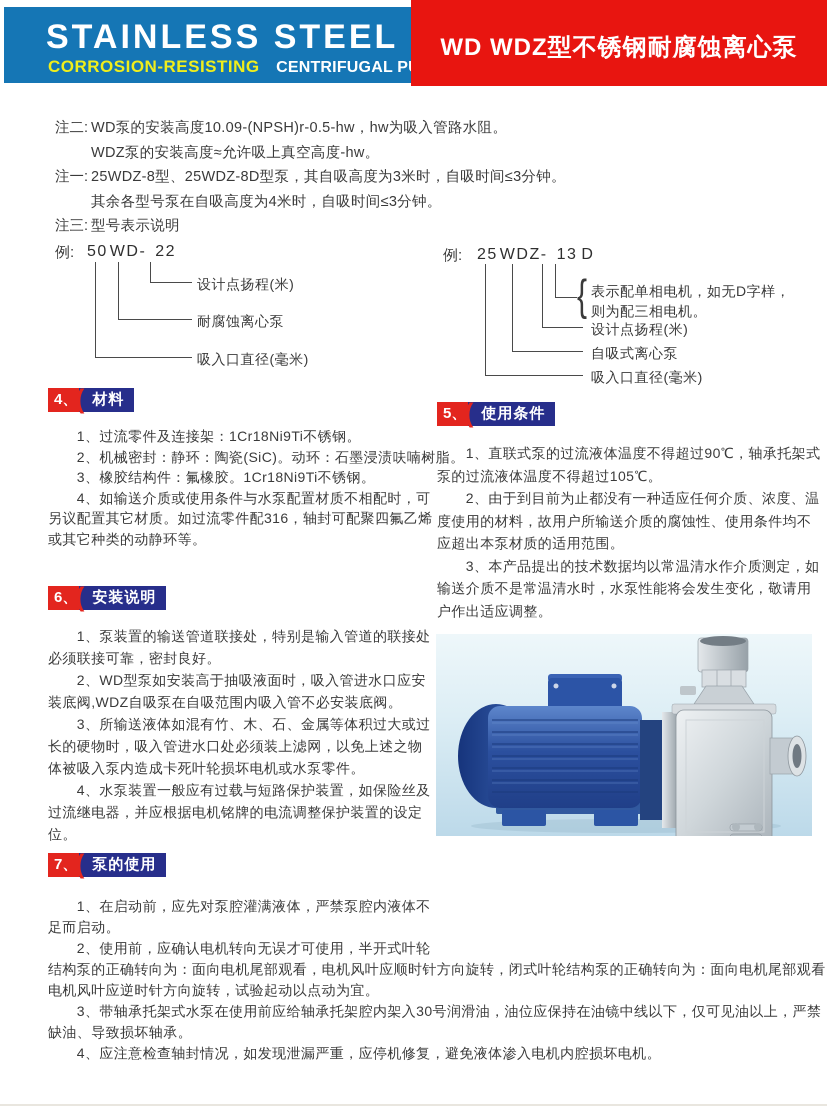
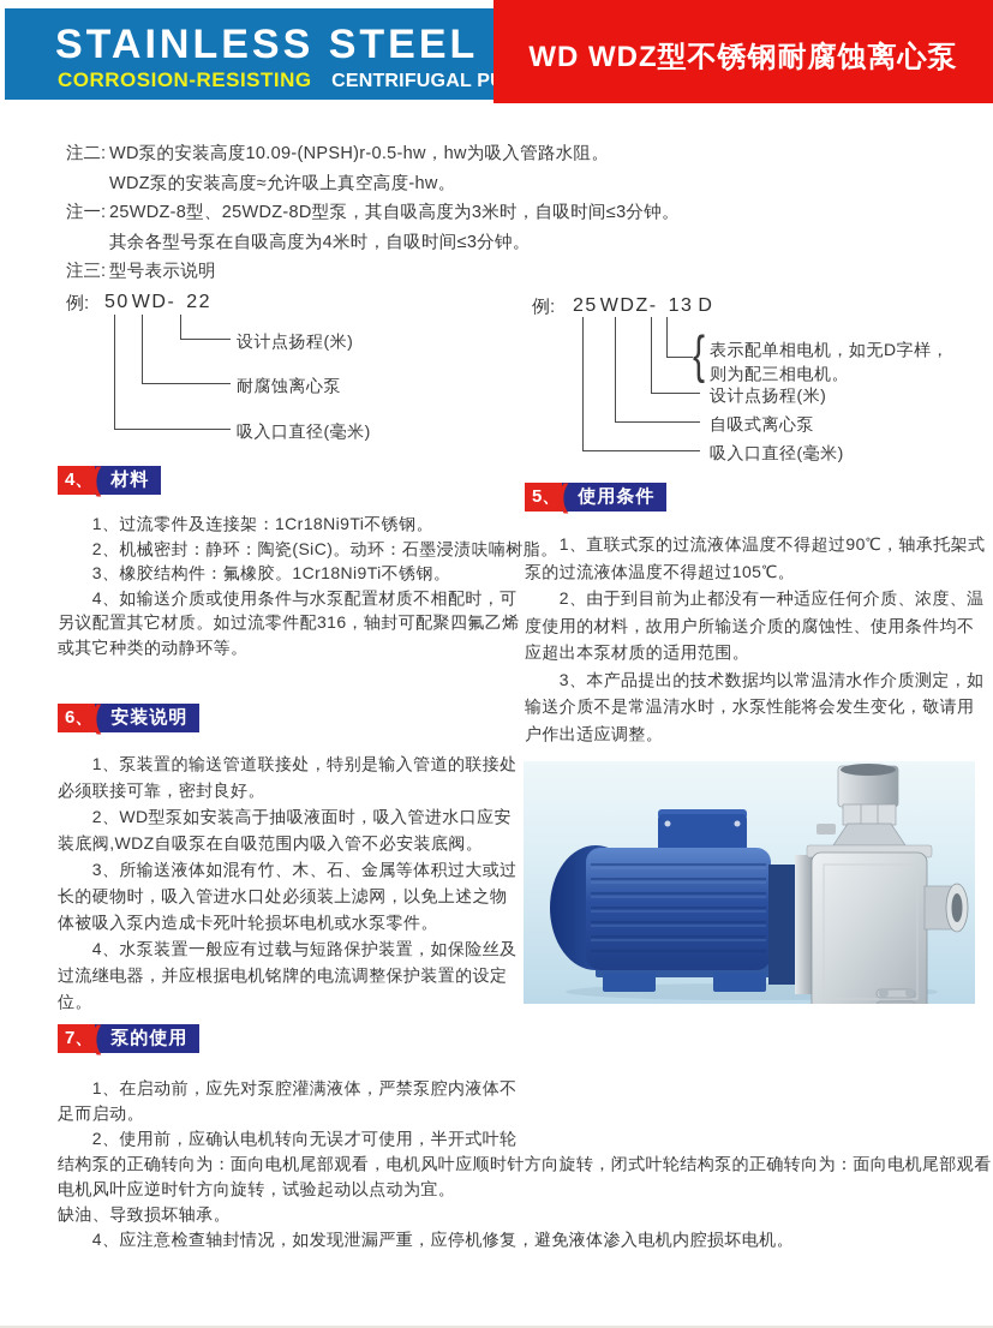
  STAINLESS STEEL
  CORROSION-RESISTING CENTRIFUGAL P
  WD WDZ型不锈钢耐腐蚀离心泵
  注二:
  WD泵的安装高度10.09-(NPSH)r-0.5-hw，hw为吸入管路水阻。
  WDZ泵的安装高度≈允许吸上真空高度-hw。
  注一:
  25WDZ-8型、25WDZ-8D型泵，其自吸高度为3米时，自吸时间≤3分钟。
  其余各型号泵在自吸高度为4米时，自吸时间≤3分钟。
  注三:
  型号表示说明
  例:
  50WD- 22
  设计点扬程(米)
  耐腐蚀离心泵
  吸入口直径(毫米)
  例:
  25WDZ- 13 D
  {
  表示配单相电机，如无D字样，
  则为配三相电机。
  设计点扬程(米)
  自吸式离心泵
  吸入口直径(毫米)
  4、
  (
  材料
  1、过流零件及连接架：1Cr18Ni9Ti不锈钢。
  2、机械密封：静环：陶瓷(SiC)。动环：石墨浸渍呋喃树脂
  3、橡胶结构件：氟橡胶。1Cr18Ni9Ti不锈钢。
  4、如输送介质或使用条件与水泵配置材质不相配时，可
  另议配置其它材质。如过流零件配316，轴封可配聚四氟乙烯
  或其它种类的动静环等。
  5、
  (
  使用条件
  1、直联式泵的过流液体温度不得超过90℃，轴承托架式
  泵的过流液体温度不得超过105℃。
  2、由于到目前为止都没有一种适应任何介质、浓度、温
  度使用的材料，故用户所输送介质的腐蚀性、使用条件均不
  应超出本泵材质的适用范围。
  3、本产品提出的技术数据均以常温清水作介质测定，如
  输送介质不是常温清水时，水泵性能将会发生变化，敬请用
  户作出适应调整。
  6、
  (
  安装说明
  1、泵装置的输送管道联接处，特别是输入管道的联接处
  必须联接可靠，密封良好。
  2、WD型泵如安装高于抽吸液面时，吸入管进水口应安
  装底阀,WDZ自吸泵在自吸范围内吸入管不必安装底阀。
  3、所输送液体如混有竹、木、石、金属等体积过大或过
  长的硬物时，吸入管进水口处必须装上滤网，以免上述之物
  体被吸入泵内造成卡死叶轮损坏电机或水泵零件。
  4、水泵装置一般应有过载与短路保护装置，如保险丝及
  过流继电器，并应根据电机铭牌的电流调整保护装置的设定
  位。
  7、
  (
  泵的使用
  1、在启动前，应先对泵腔灌满液体，严禁泵腔内液体不
  足而启动。
  2、使用前，应确认电机转向无误才可使用，半开式叶轮
  结构泵的正确转向为：面向电机尾部观看，电机风叶应顺时针方向旋转，闭式叶轮结构泵的正确转向为：面向电机尾部观看
  电机风叶应逆时针方向旋转，试验起动以点动为宜。
- 3、带轴承托架式水泵在使用前应给轴承托架腔内架入30号润滑油，油位应保持在油镜中线以下，仅可见油以上，严禁
  缺油、导致损坏轴承。
  4、应注意检查轴封情况，如发现泄漏严重，应停机修复，避免液体渗入电机内腔损坏电机。
